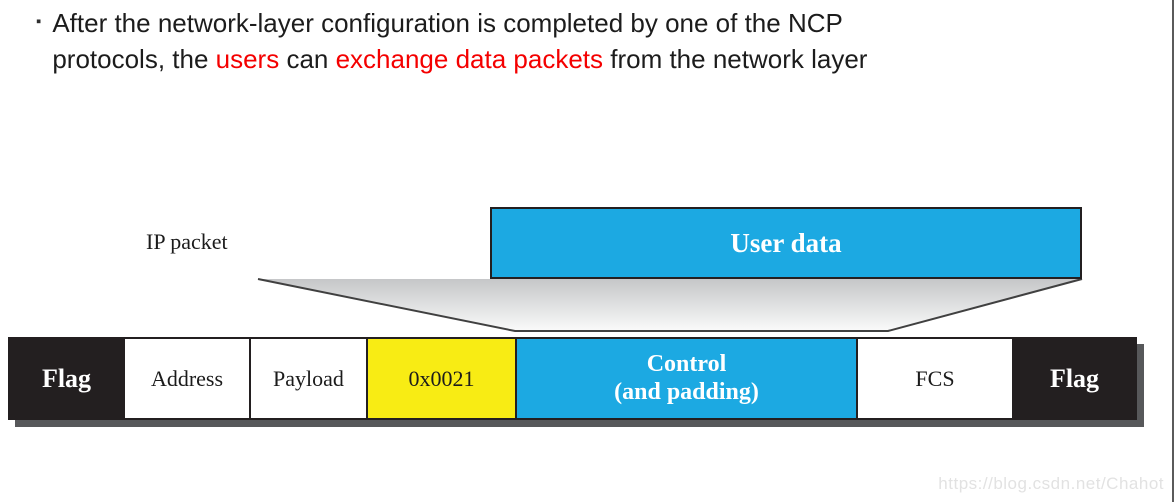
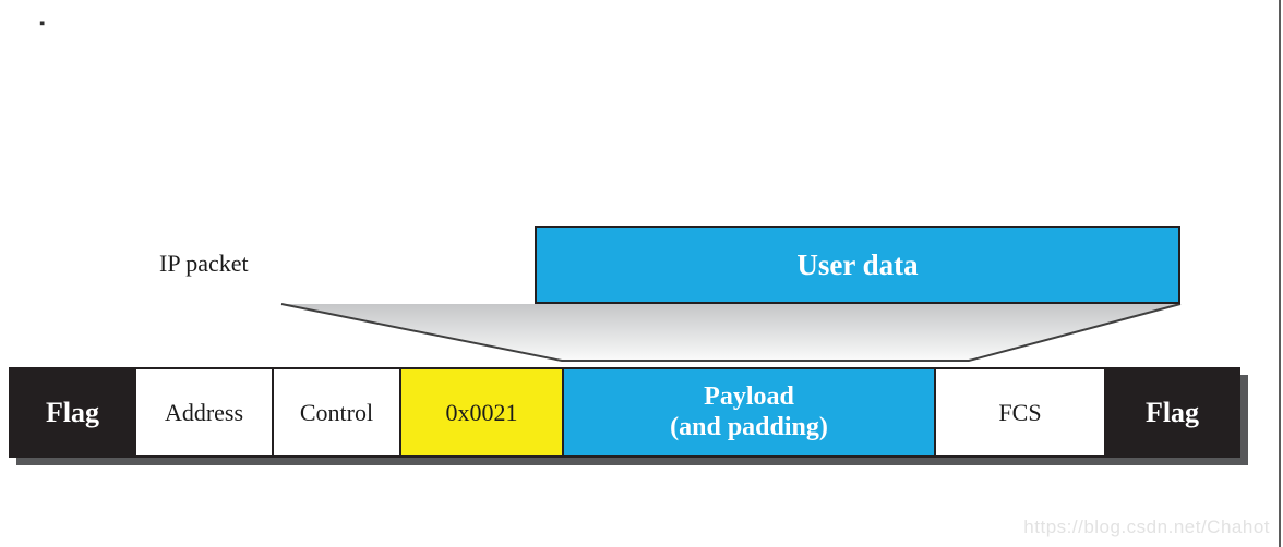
  ▪
- After the network-layer configuration is completed by one of the NCP
- protocols, the users can exchange data packets from the network layer
  IP packet
  User data
  Flag
  Address
- Payload
+ Control
  0x0021
- Control
+ Payload
  (and padding)
  FCS
  Flag
  https://blog.csdn.net/Chahot
